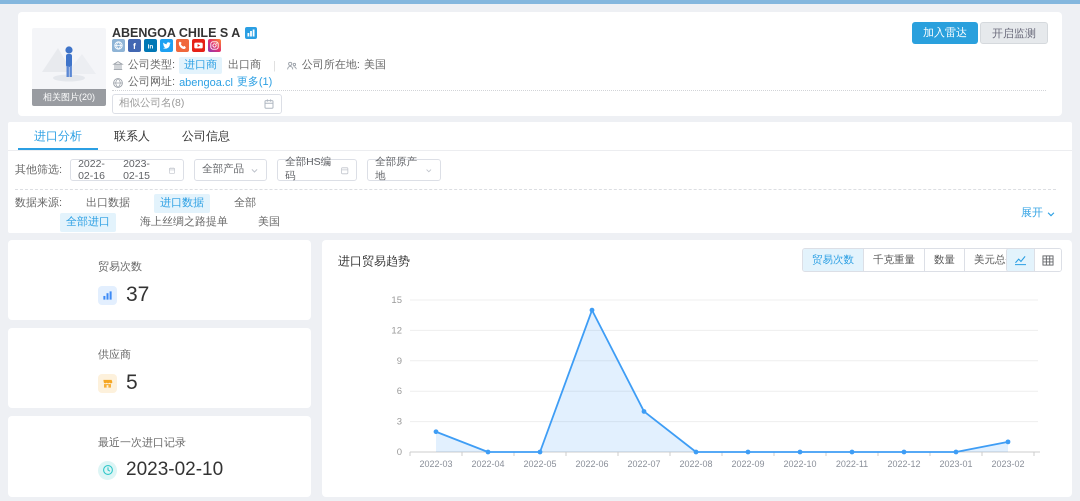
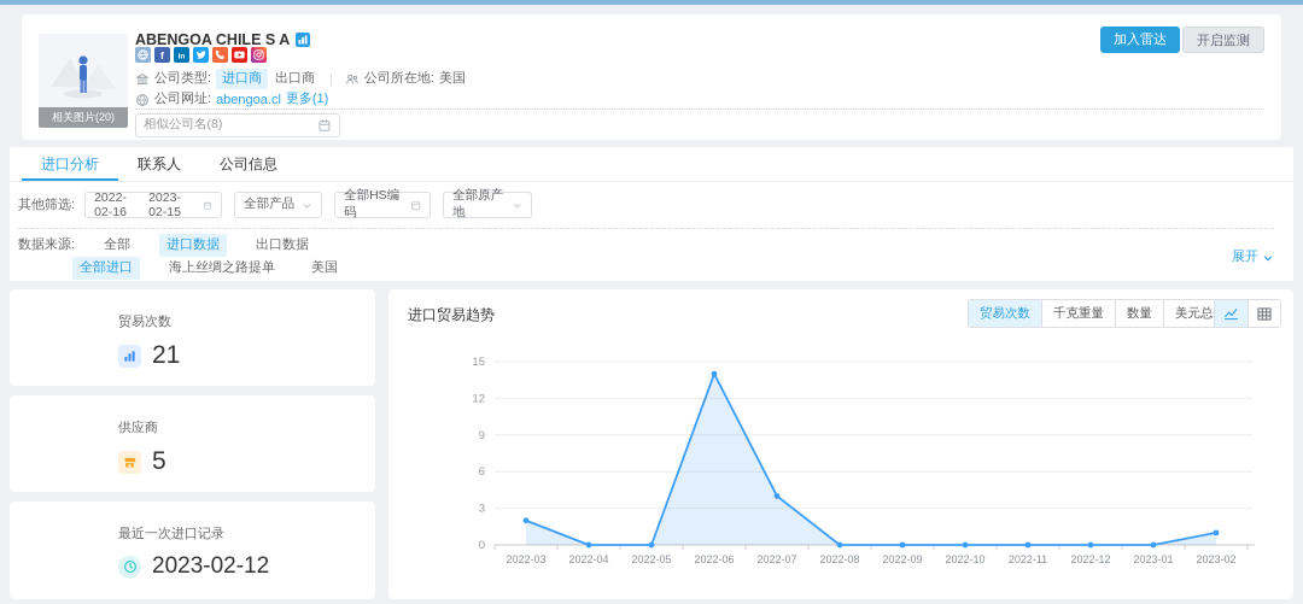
  相关图片(20)
  ABENGOA CHILE S A
  f
  公司类型:
  进口商
  出口商
  |
  公司所在地:
  美国
  公司网址:
  abengoa.cl
  更多(1)
  相似公司名(8)
  加入雷达
  开启监测
  进口分析
  联系人
  公司信息
  其他筛选:
  2022-02-16
  2023-02-15
  全部产品
  全部HS编码
  全部原产地
  数据来源:
- 出口数据
+ 全部
  进口数据
- 全部
+ 出口数据
  全部进口
  海上丝绸之路提单
  美国
  展开
  贸易次数
- 37
+ 21
  供应商
  5
  最近一次进口记录
- 2023-02-10
+ 2023-02-12
  进口贸易趋势
  贸易次数
  千克重量
  数量
  美元总
  0
  3
  6
  9
  12
  15
  2022-03
  2022-04
  2022-05
  2022-06
  2022-07
  2022-08
  2022-09
  2022-10
  2022-11
  2022-12
  2023-01
  2023-02
